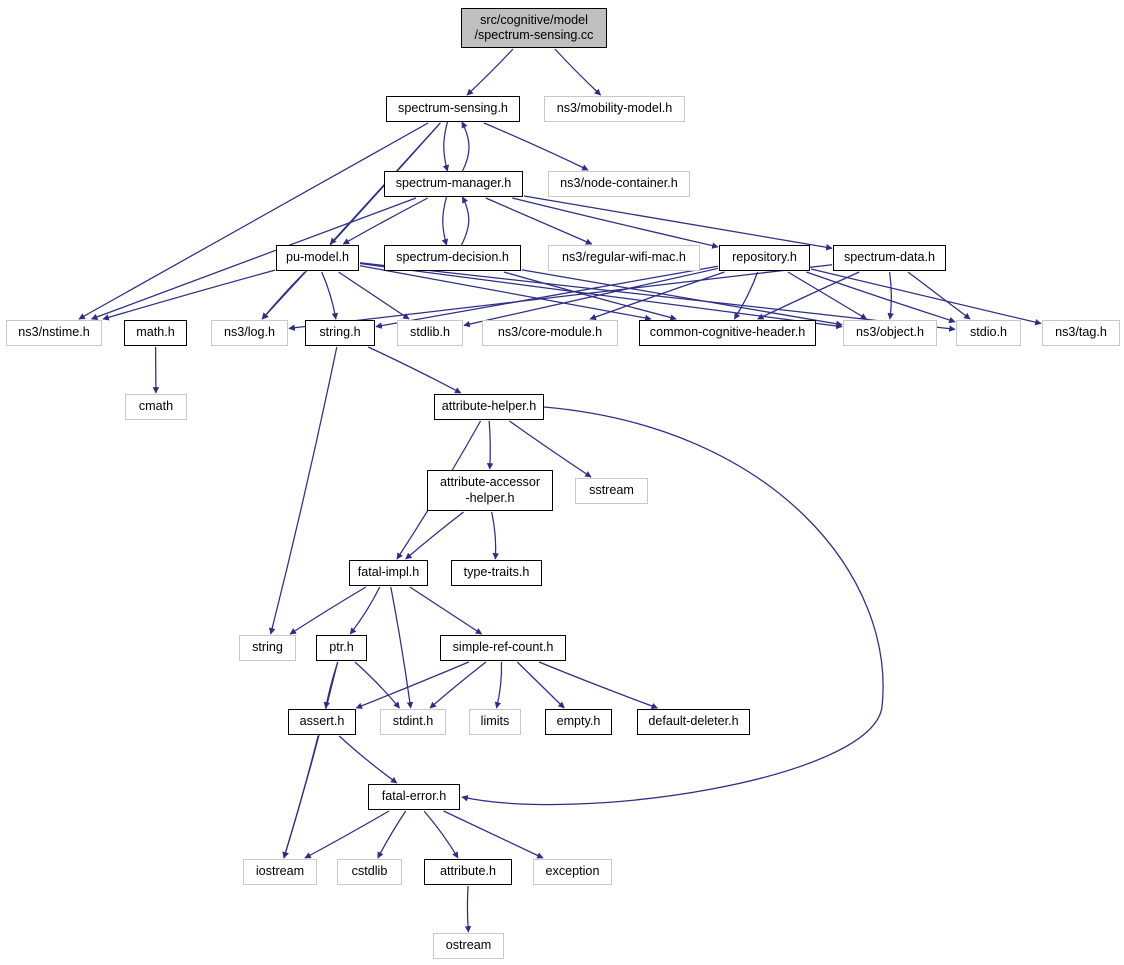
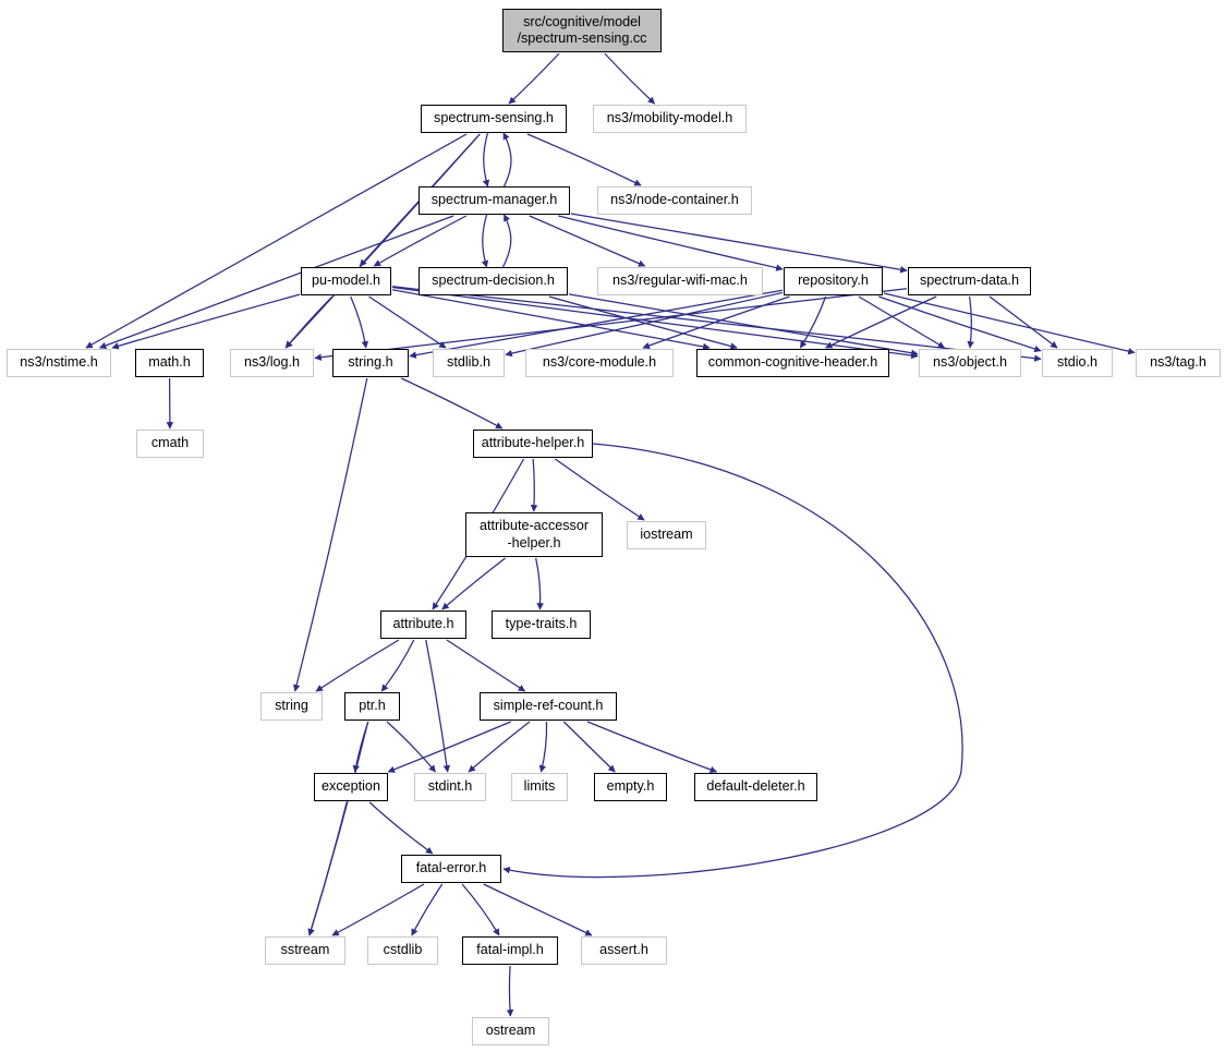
  src/cognitive/model
  /spectrum-sensing.cc
  spectrum-sensing.h
  ns3/mobility-model.h
  spectrum-manager.h
  ns3/node-container.h
  pu-model.h
  spectrum-decision.h
  ns3/regular-wifi-mac.h
  repository.h
  spectrum-data.h
  ns3/nstime.h
  math.h
  ns3/log.h
  string.h
  stdlib.h
  ns3/core-module.h
  common-cognitive-header.h
  ns3/object.h
  stdio.h
  ns3/tag.h
  cmath
  attribute-helper.h
  attribute-accessor
  -helper.h
- sstream
+ iostream
- fatal-impl.h
+ attribute.h
  type-traits.h
  string
  ptr.h
  simple-ref-count.h
- assert.h
+ exception
  stdint.h
  limits
  empty.h
  default-deleter.h
  fatal-error.h
- iostream
+ sstream
  cstdlib
- attribute.h
+ fatal-impl.h
- exception
+ assert.h
  ostream
